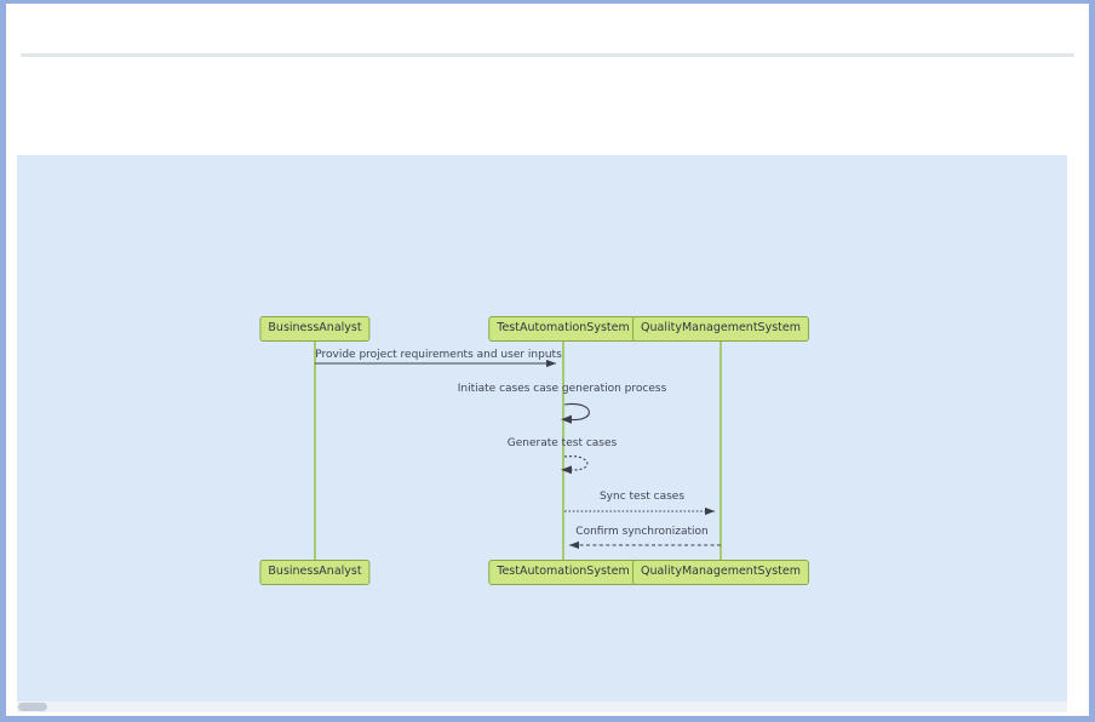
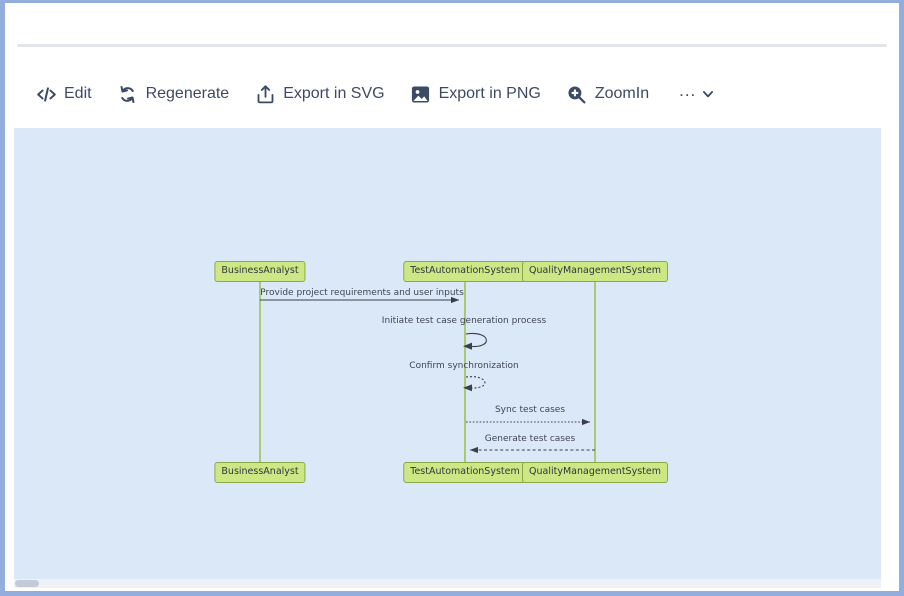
+ Edit
+ Regenerate
+ Export in SVG
+ Export in PNG
+ ZoomIn
+ ...
  BusinessAnalyst
  TestAutomationSystem
  QualityManagementSystem
  BusinessAnalyst
  TestAutomationSystem
  QualityManagementSystem
  Provide project requirements and user inputs
- Initiate cases case generation process
+ Initiate test case generation process
- Generate test cases
+ Confirm synchronization
  Sync test cases
- Confirm synchronization
+ Generate test cases
